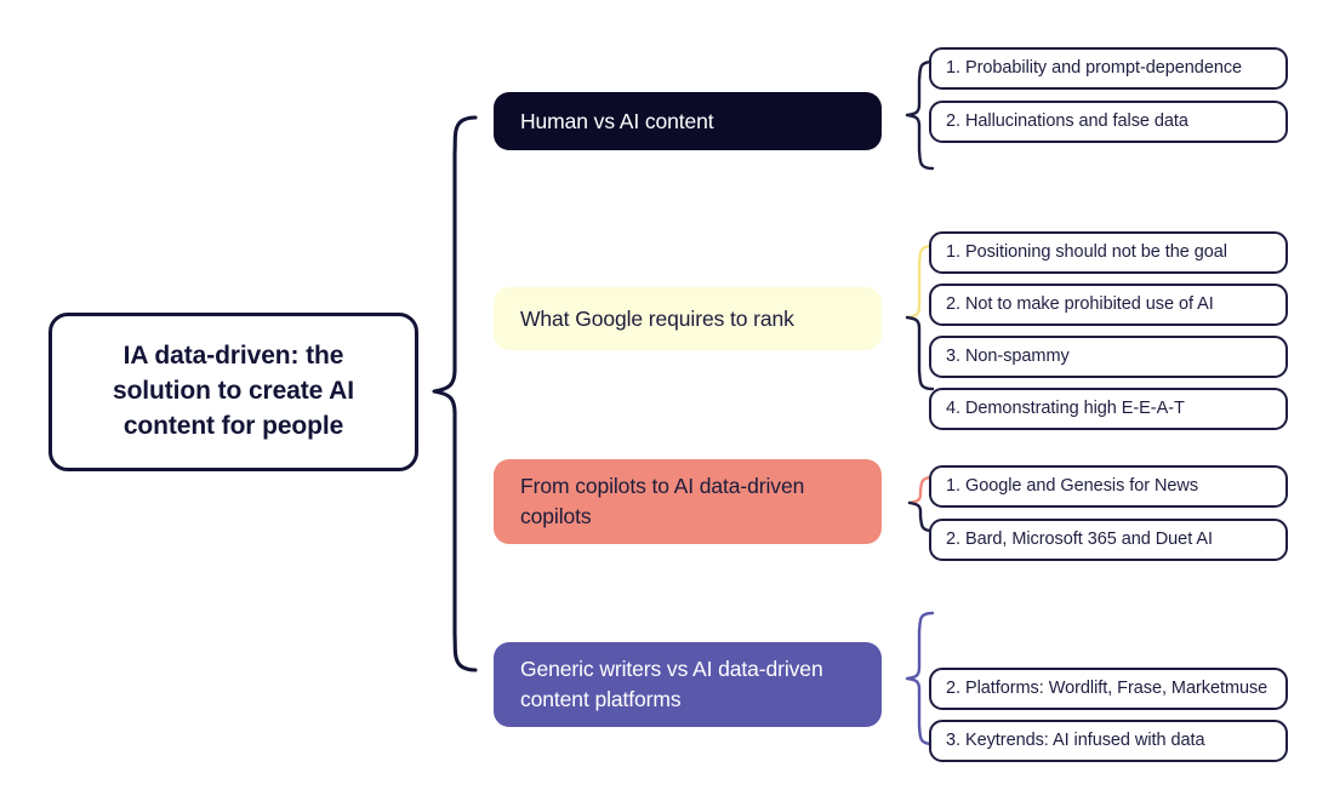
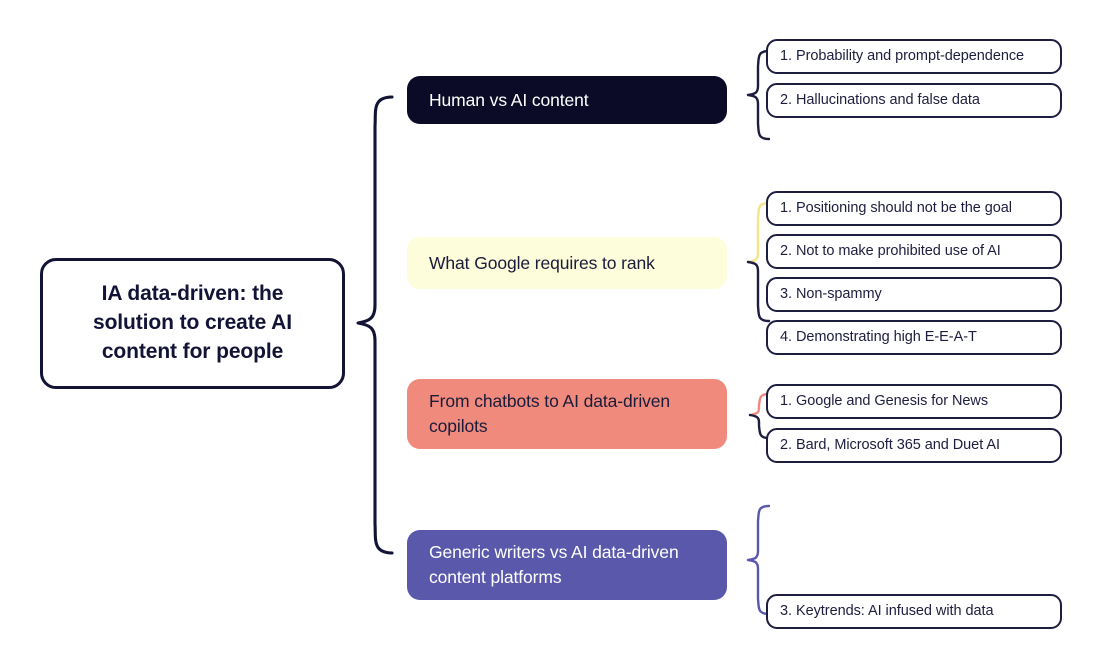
  IA data-driven: the solution to create AI content for people
  Human vs AI content
  1. Probability and prompt-dependence
  2. Hallucinations and false data
  What Google requires to rank
  1. Positioning should not be the goal
  2. Not to make prohibited use of AI
  3. Non-spammy
  4. Demonstrating high E-E-A-T
- From copilots to AI data-driven copilots
+ From chatbots to AI data-driven copilots
  1. Google and Genesis for News
  2. Bard, Microsoft 365 and Duet AI
  Generic writers vs AI data-driven content platforms
- 2. Platforms: Wordlift, Frase, Marketmuse
  3. Keytrends: AI infused with data
